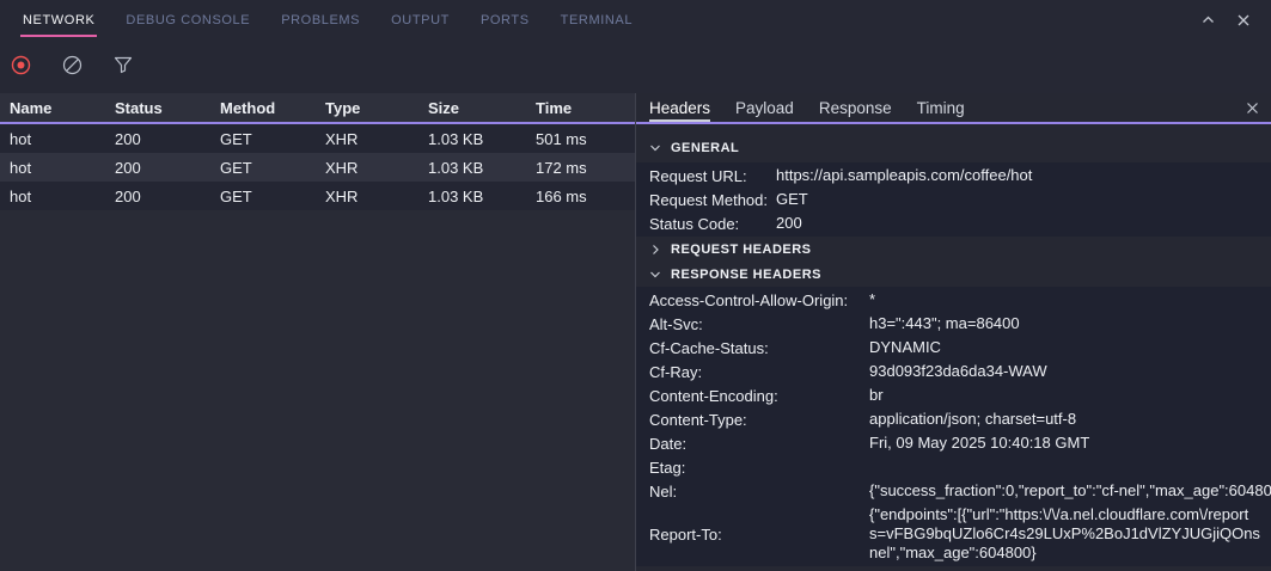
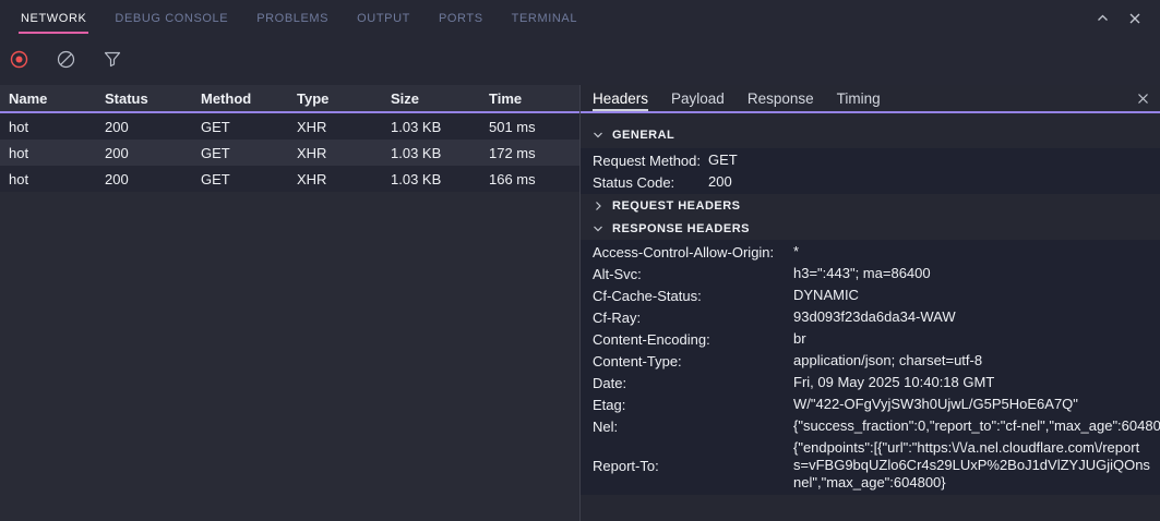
  NETWORK
  DEBUG CONSOLE
  PROBLEMS
  OUTPUT
  PORTS
  TERMINAL
  Name
  Status
  Method
  Type
  Size
  Time
  hot
  200
  GET
  XHR
  1.03 KB
  501 ms
  hot
  200
  GET
  XHR
  1.03 KB
  172 ms
  hot
  200
  GET
  XHR
  1.03 KB
  166 ms
  Headers
  Payload
  Response
  Timing
  GENERAL
- Request URL:
- https://api.sampleapis.com/coffee/hot
  Request Method:
  GET
  Status Code:
  200
  REQUEST HEADERS
  RESPONSE HEADERS
  Access-Control-Allow-Origin:
  *
  Alt-Svc:
  h3=":443"; ma=86400
  Cf-Cache-Status:
  DYNAMIC
  Cf-Ray:
  93d093f23da6da34-WAW
  Content-Encoding:
  br
  Content-Type:
  application/json; charset=utf-8
  Date:
  Fri, 09 May 2025 10:40:18 GMT
  Etag:
+ W/"422-OFgVyjSW3h0UjwL/G5P5HoE6A7Q"
  Nel:
  {"success_fraction":0,"report_to":"cf-nel","max_age":60480
  Report-To:
  {"endpoints":[{"url":"https:\/\/a.nel.cloudflare.com\/report
  s=vFBG9bqUZlo6Cr4s29LUxP%2BoJ1dVlZYJUGjiQOns
  nel","max_age":604800}
